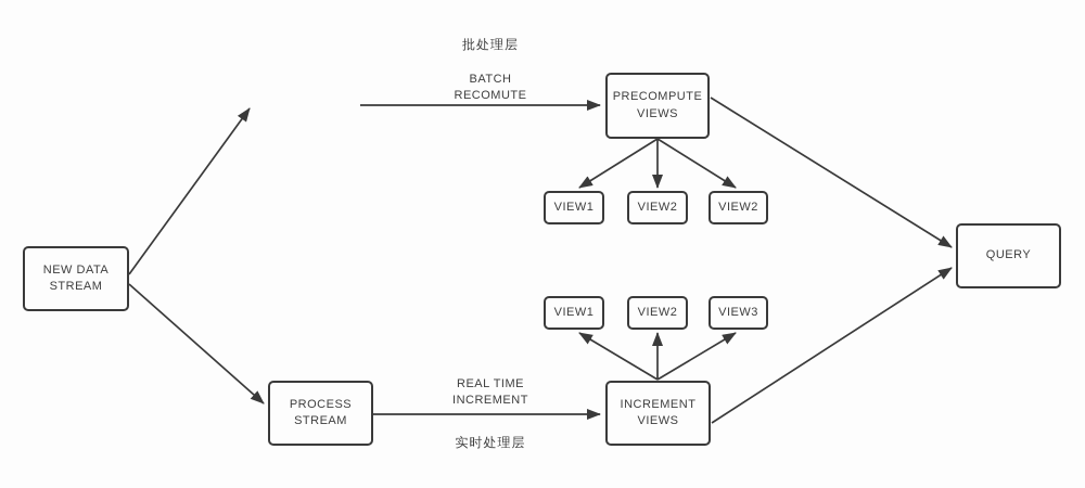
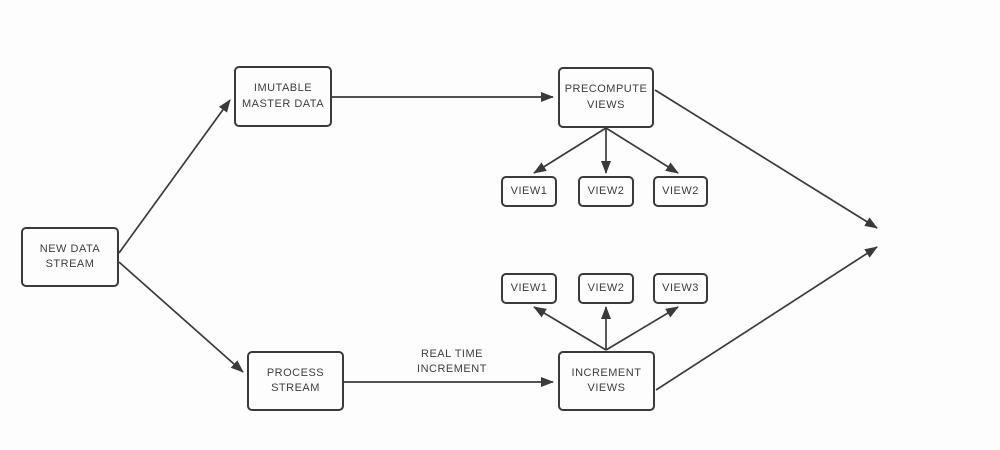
  NEW DATA
  STREAM
+ IMUTABLE
+ MASTER DATA
  PRECOMPUTE
  VIEWS
  VIEW1
  VIEW2
  VIEW2
  VIEW1
  VIEW2
  VIEW3
- QUERY
  PROCESS
  STREAM
  INCREMENT
  VIEWS
- 批处理层
- BATCH
- RECOMUTE
  REAL TIME
  INCREMENT
- 实时处理层
